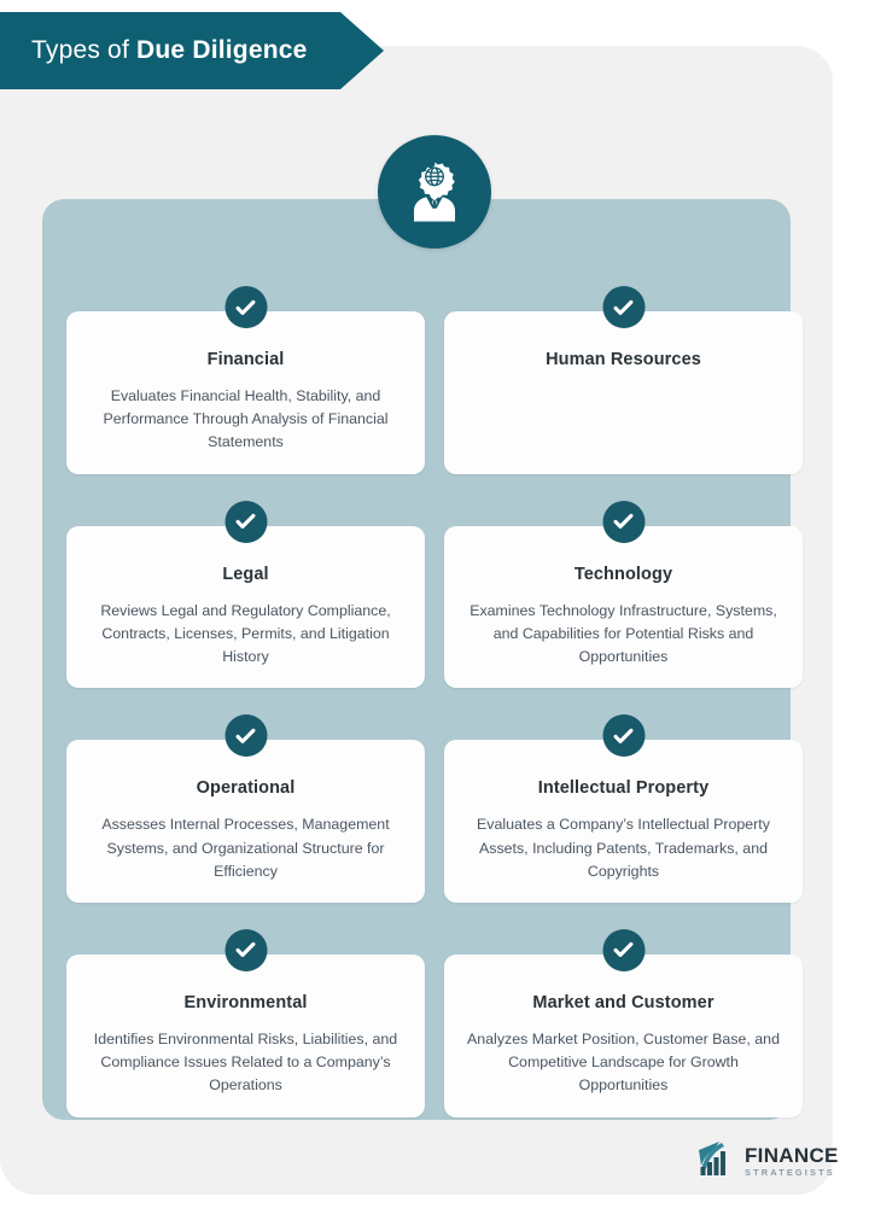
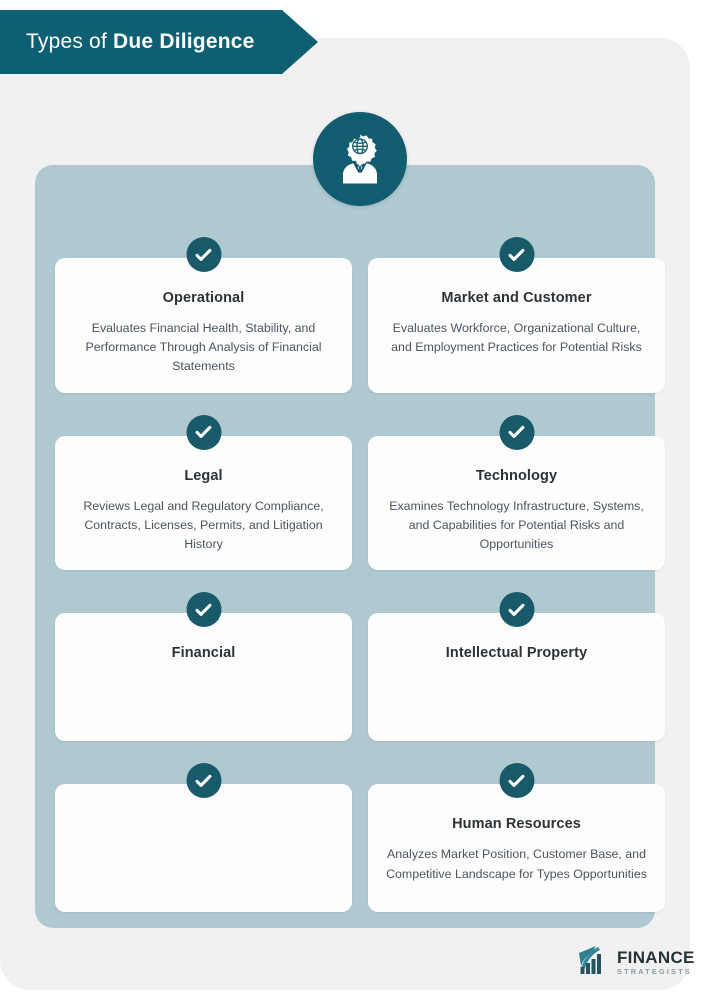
  Types of Due Diligence
- Financial
+ Operational
  Evaluates Financial Health, Stability, and Performance Through Analysis of Financial Statements
- Human Resources
+ Market and Customer
+ Evaluates Workforce, Organizational Culture, and Employment Practices for Potential Risks
  Legal
  Reviews Legal and Regulatory Compliance, Contracts, Licenses, Permits, and Litigation History
  Technology
  Examines Technology Infrastructure, Systems, and Capabilities for Potential Risks and Opportunities
- Operational
+ Financial
- Assesses Internal Processes, Management Systems, and Organizational Structure for Efficiency
  Intellectual Property
- Evaluates a Company’s Intellectual Property Assets, Including Patents, Trademarks, and Copyrights
- Environmental
- Identifies Environmental Risks, Liabilities, and Compliance Issues Related to a Company’s Operations
- Market and Customer
+ Human Resources
- Analyzes Market Position, Customer Base, and Competitive Landscape for Growth Opportunities
+ Analyzes Market Position, Customer Base, and Competitive Landscape for Types Opportunities
  FINANCE
  STRATEGISTS
